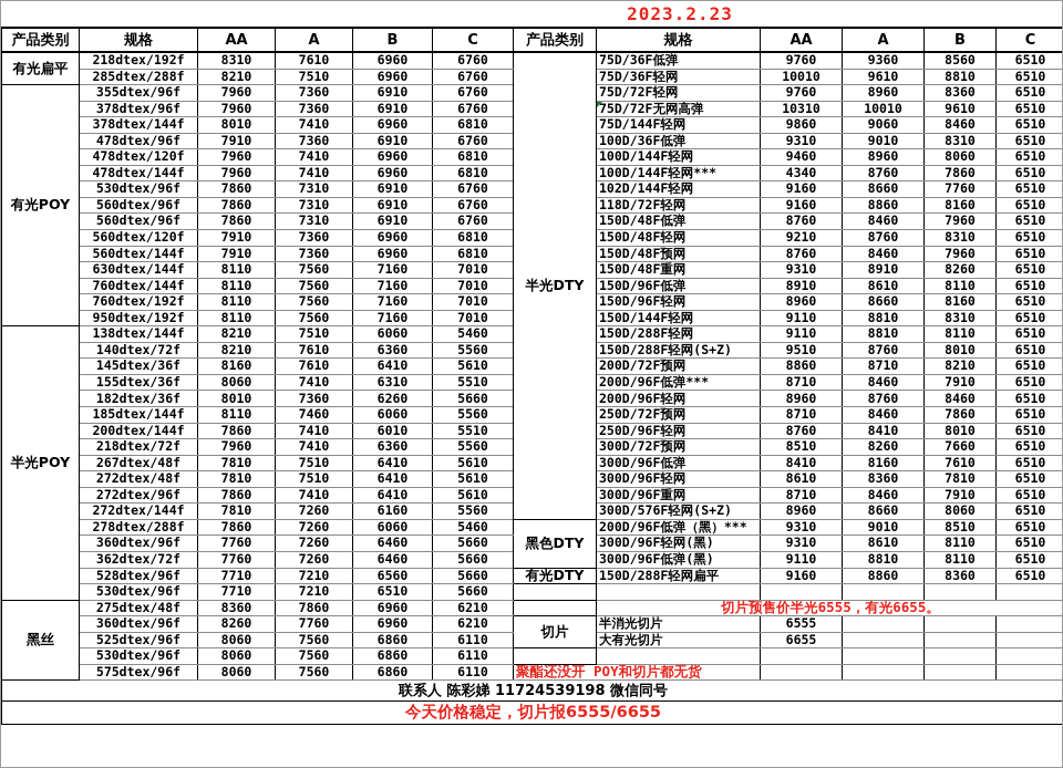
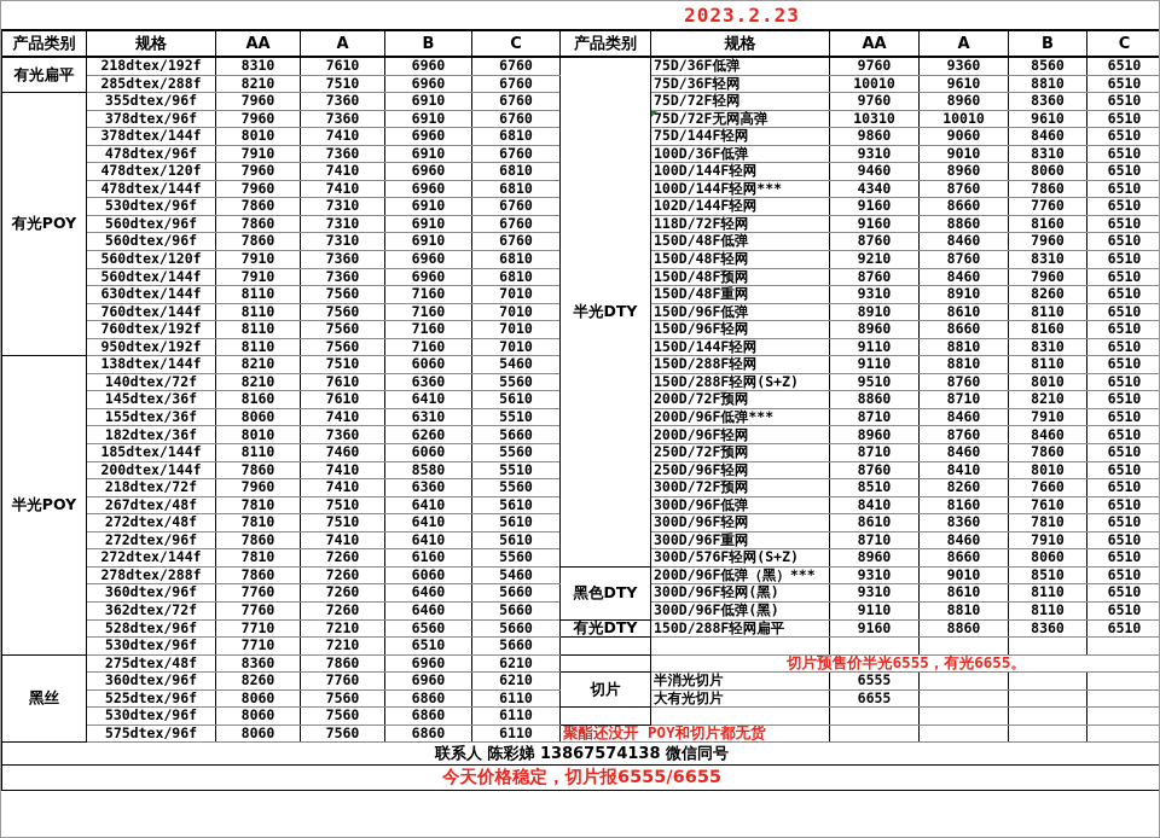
  2023.2.23
  产品类别	规格	AA	A	B	C	产品类别	规格	AA	A	B	C
  有光扁平	218dtex/192f	8310	7610	6960	6760	半光DTY	75D/36F低弹	9760	9360	8560	6510
  285dtex/288f	8210	7510	6960	6760	75D/36F轻网	10010	9610	8810	6510
  有光POY	355dtex/96f	7960	7360	6910	6760	75D/72F轻网	9760	8960	8360	6510
  378dtex/96f	7960	7360	6910	6760	75D/72F无网高弹	10310	10010	9610	6510
  378dtex/144f	8010	7410	6960	6810	75D/144F轻网	9860	9060	8460	6510
  478dtex/96f	7910	7360	6910	6760	100D/36F低弹	9310	9010	8310	6510
  478dtex/120f	7960	7410	6960	6810	100D/144F轻网	9460	8960	8060	6510
  478dtex/144f	7960	7410	6960	6810	100D/144F轻网***	4340	8760	7860	6510
  530dtex/96f	7860	7310	6910	6760	102D/144F轻网	9160	8660	7760	6510
  560dtex/96f	7860	7310	6910	6760	118D/72F轻网	9160	8860	8160	6510
  560dtex/96f	7860	7310	6910	6760	150D/48F低弹	8760	8460	7960	6510
  560dtex/120f	7910	7360	6960	6810	150D/48F轻网	9210	8760	8310	6510
  560dtex/144f	7910	7360	6960	6810	150D/48F预网	8760	8460	7960	6510
  630dtex/144f	8110	7560	7160	7010	150D/48F重网	9310	8910	8260	6510
  760dtex/144f	8110	7560	7160	7010	150D/96F低弹	8910	8610	8110	6510
  760dtex/192f	8110	7560	7160	7010	150D/96F轻网	8960	8660	8160	6510
  950dtex/192f	8110	7560	7160	7010	150D/144F轻网	9110	8810	8310	6510
  半光POY	138dtex/144f	8210	7510	6060	5460	150D/288F轻网	9110	8810	8110	6510
  140dtex/72f	8210	7610	6360	5560	150D/288F轻网(S+Z)	9510	8760	8010	6510
  145dtex/36f	8160	7610	6410	5610	200D/72F预网	8860	8710	8210	6510
  155dtex/36f	8060	7410	6310	5510	200D/96F低弹***	8710	8460	7910	6510
  182dtex/36f	8010	7360	6260	5660	200D/96F轻网	8960	8760	8460	6510
  185dtex/144f	8110	7460	6060	5560	250D/72F预网	8710	8460	7860	6510
- 200dtex/144f	7860	7410	6010	5510	250D/96F轻网	8760	8410	8010	6510
+ 200dtex/144f	7860	7410	8580	5510	250D/96F轻网	8760	8410	8010	6510
  218dtex/72f	7960	7410	6360	5560	300D/72F预网	8510	8260	7660	6510
  267dtex/48f	7810	7510	6410	5610	300D/96F低弹	8410	8160	7610	6510
  272dtex/48f	7810	7510	6410	5610	300D/96F轻网	8610	8360	7810	6510
  272dtex/96f	7860	7410	6410	5610	300D/96F重网	8710	8460	7910	6510
  272dtex/144f	7810	7260	6160	5560	300D/576F轻网(S+Z)	8960	8660	8060	6510
  278dtex/288f	7860	7260	6060	5460	黑色DTY	200D/96F低弹（黑）***	9310	9010	8510	6510
  360dtex/96f	7760	7260	6460	5660	300D/96F轻网(黑)	9310	8610	8110	6510
  362dtex/72f	7760	7260	6460	5660	300D/96F低弹(黑)	9110	8810	8110	6510
  528dtex/96f	7710	7210	6560	5660	有光DTY	150D/288F轻网扁平	9160	8860	8360	6510
  530dtex/96f	7710	7210	6510	5660
  黑丝	275dtex/48f	8360	7860	6960	6210		切片预售价半光6555，有光6655。
  360dtex/96f	8260	7760	6960	6210	切片	半消光切片	6555
  525dtex/96f	8060	7560	6860	6110	大有光切片	6655
  530dtex/96f	8060	7560	6860	6110
  575dtex/96f	8060	7560	6860	6110	聚酯还没开 POY和切片都无货
- 联系人 陈彩娣 11724539198 微信同号
+ 联系人 陈彩娣 13867574138 微信同号
  今天价格稳定，切片报6555/6655
